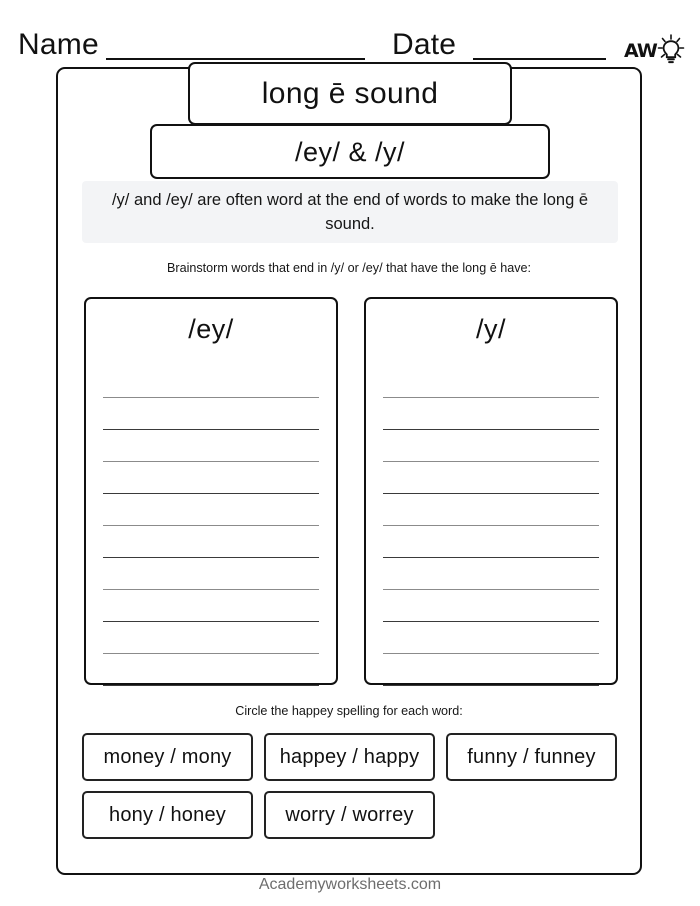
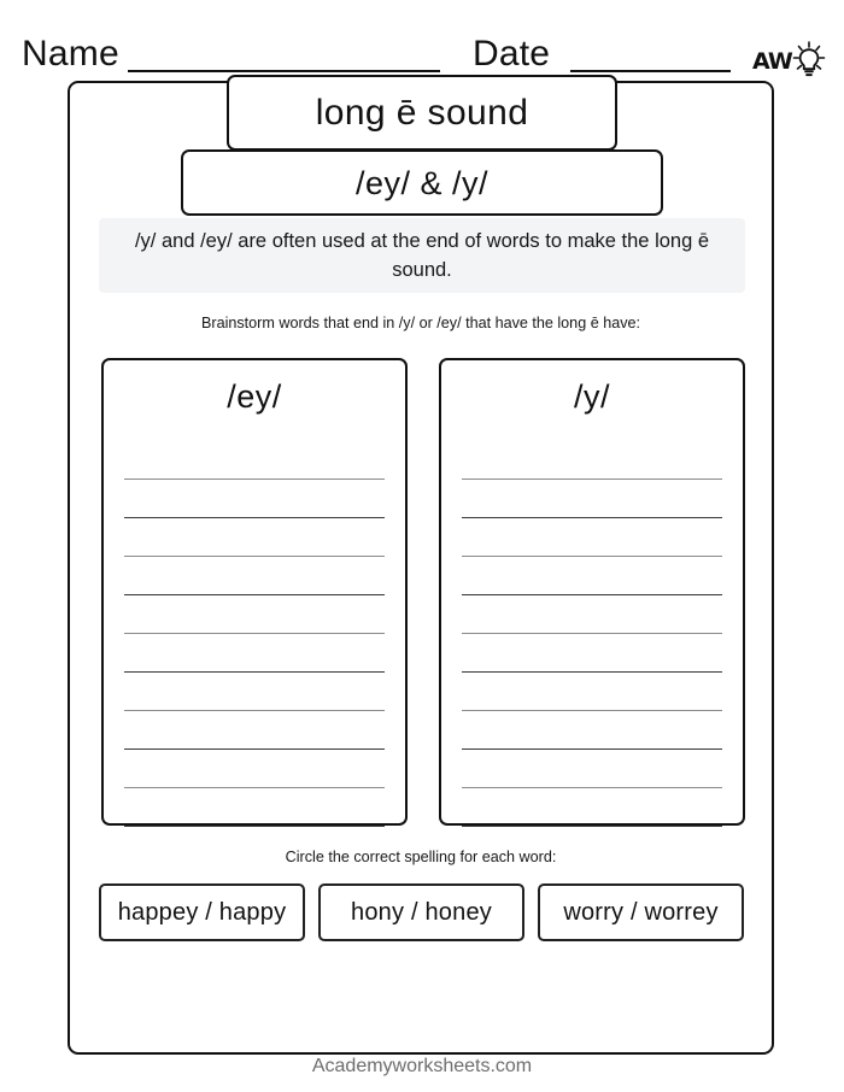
  Name
  Date
  AW
  long ē sound
  /ey/ & /y/
- /y/ and /ey/ are often word at the end of words to make the long ē sound.
+ /y/ and /ey/ are often used at the end of words to make the long ē sound.
  Brainstorm words that end in /y/ or /ey/ that have the long ē have:
  /ey/
  /y/
- Circle the happey spelling for each word:
+ Circle the correct spelling for each word:
- money / mony
  happey / happy
- funny / funney
  hony / honey
  worry / worrey
  Academyworksheets.com
